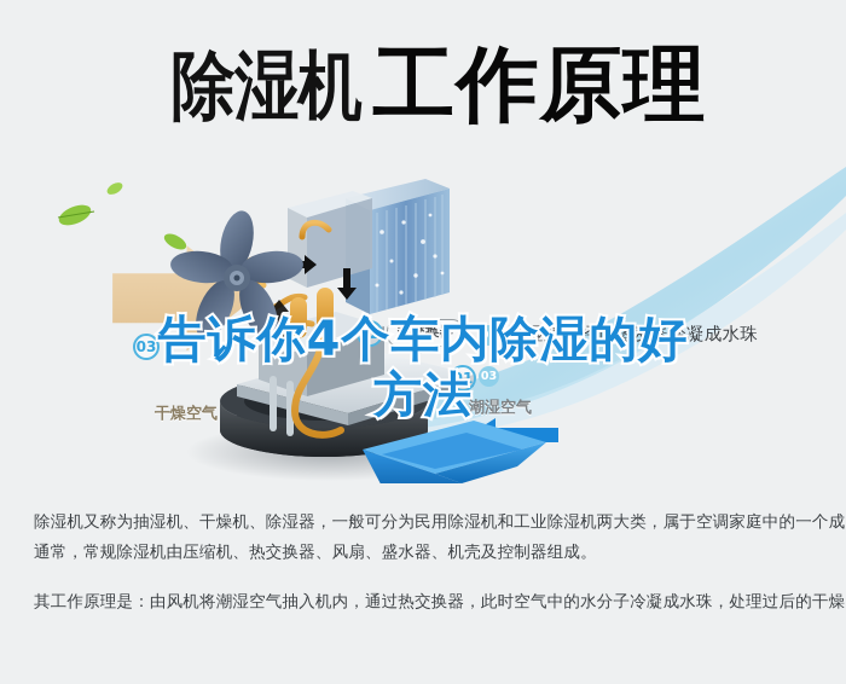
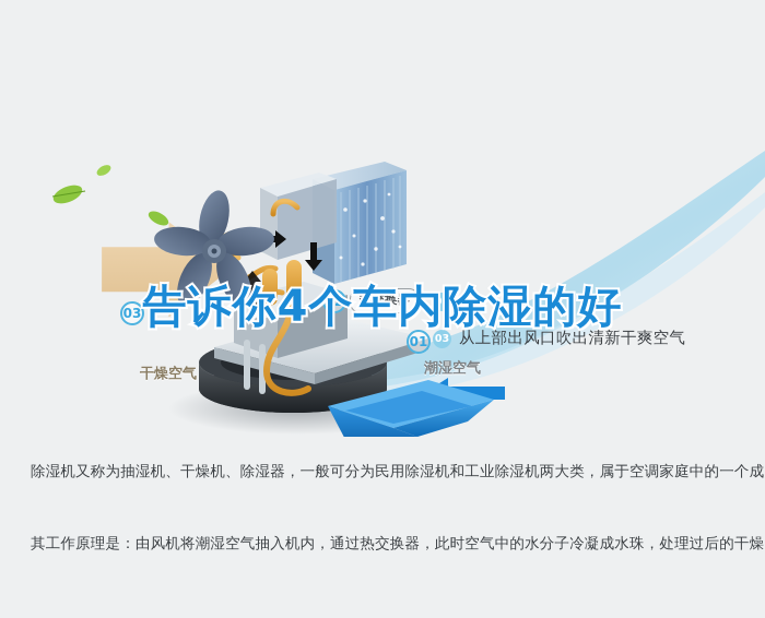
- 除湿机 工作原理
  01
  02
  03
  潮湿空气
  干燥空气
  热交换器
  02
- 潮湿空气经过蒸发器冷凝成水珠
  03
+ 从上部出风口吹出清新干爽空气
  告诉你4个车内除湿的好
- 方法
  除湿机又称为抽湿机、干燥机、除湿器，一般可分为民用除湿机和工业除湿机两大类，属于空调家庭中的一个成
- 通常，常规除湿机由压缩机、热交换器、风扇、盛水器、机壳及控制器组成。
  其工作原理是：由风机将潮湿空气抽入机内，通过热交换器，此时空气中的水分子冷凝成水珠，处理过后的干燥
